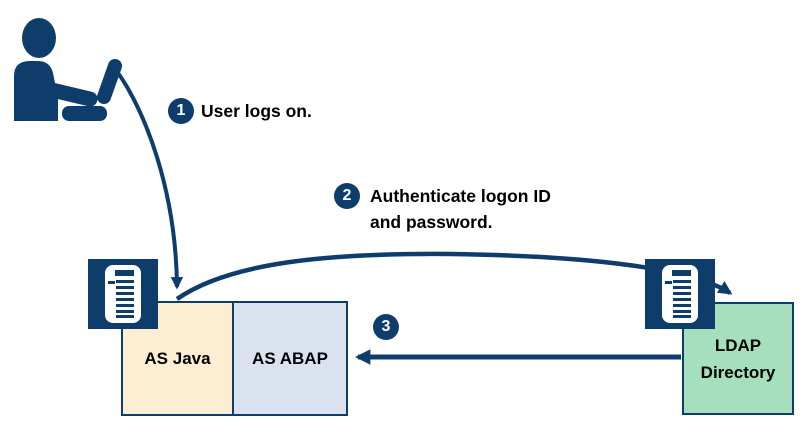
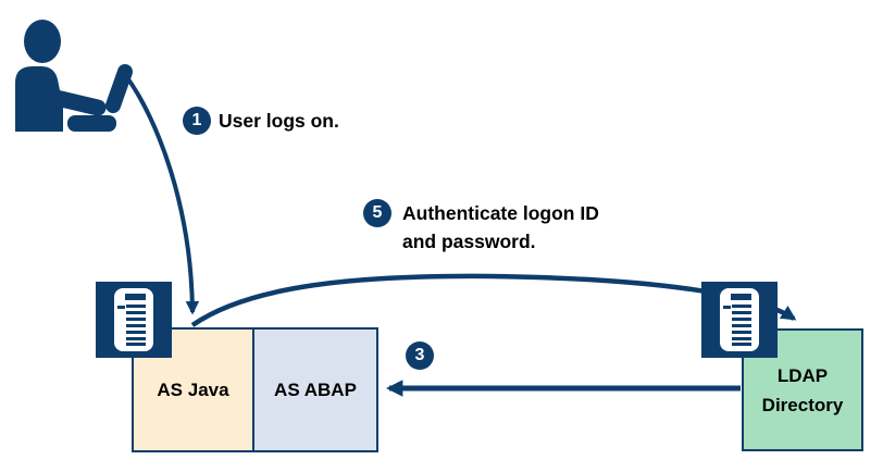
  AS Java
  AS ABAP
  LDAP
  Directory
  1
  User logs on.
- 2
+ 5
  Authenticate logon ID
  and password.
  3
